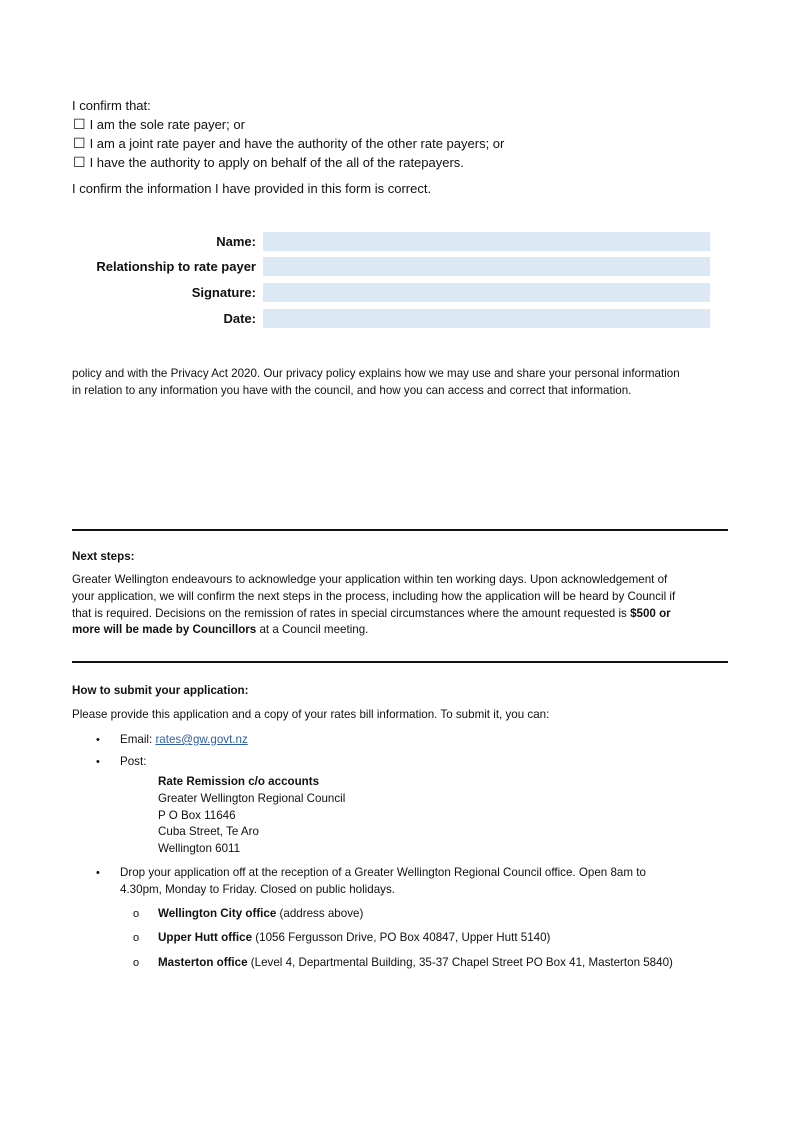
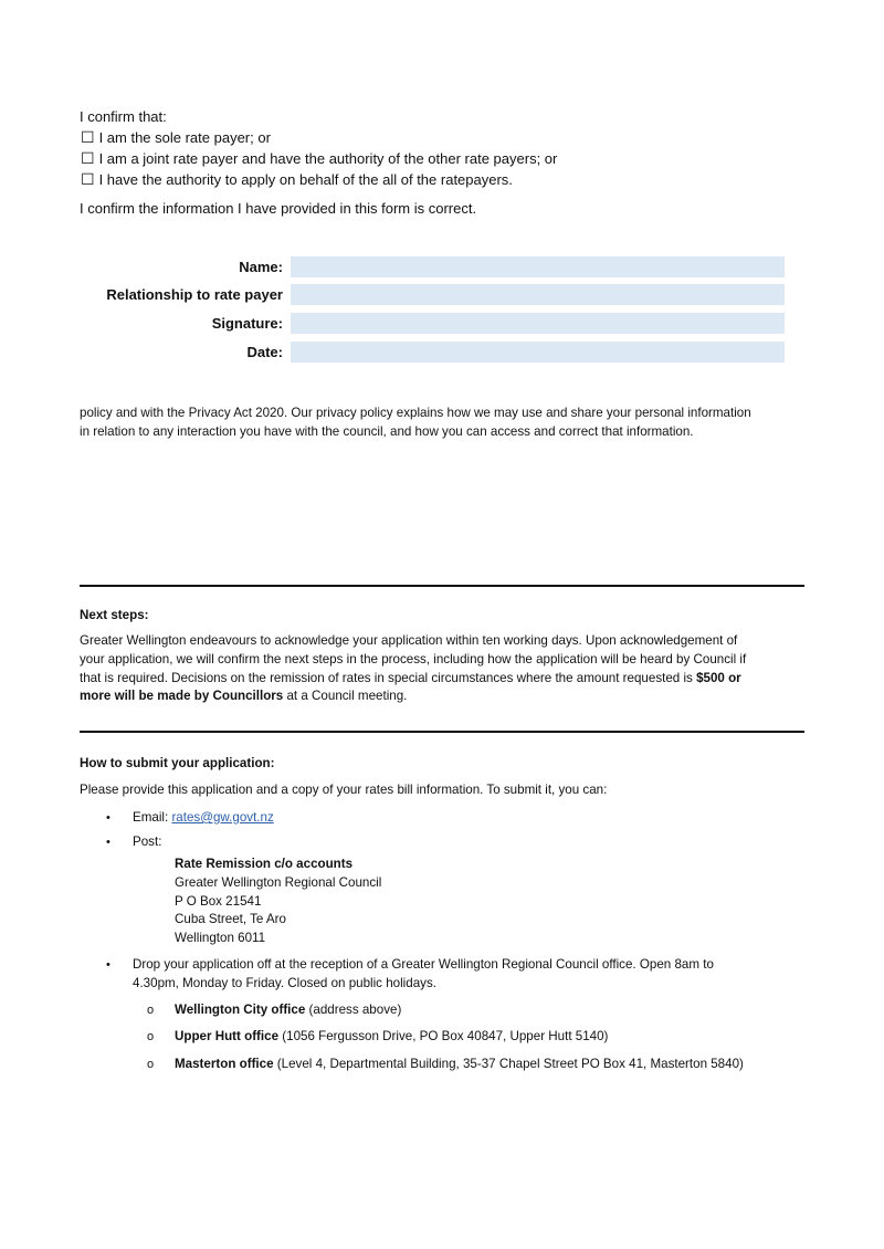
  I confirm that:
  ☐
  I am the sole rate payer; or
  ☐
  I am a joint rate payer and have the authority of the other rate payers; or
  ☐
  I have the authority to apply on behalf of the all of the ratepayers.
  I confirm the information I have provided in this form is correct.
  Name:
  Relationship to rate payer
  Signature:
  Date:
  policy and with the Privacy Act 2020. Our privacy policy explains how we may use and share your personal information
- in relation to any information you have with the council, and how you can access and correct that information.
+ in relation to any interaction you have with the council, and how you can access and correct that information.
  Next steps:
  Greater Wellington endeavours to acknowledge your application within ten working days. Upon acknowledgement of
  your application, we will confirm the next steps in the process, including how the application will be heard by Council if
  that is required. Decisions on the remission of rates in special circumstances where the amount requested is $500 or
  more will be made by Councillors at a Council meeting.
  How to submit your application:
  Please provide this application and a copy of your rates bill information. To submit it, you can:
  •
  Email: rates@gw.govt.nz
  •
  Post:
  Rate Remission c/o accounts
  Greater Wellington Regional Council
- P O Box 11646
+ P O Box 21541
  Cuba Street, Te Aro
  Wellington 6011
  •
  Drop your application off at the reception of a Greater Wellington Regional Council office. Open 8am to
  4.30pm, Monday to Friday. Closed on public holidays.
  o
  Wellington City office (address above)
  o
  Upper Hutt office (1056 Fergusson Drive, PO Box 40847, Upper Hutt 5140)
  o
  Masterton office (Level 4, Departmental Building, 35-37 Chapel Street PO Box 41, Masterton 5840)
